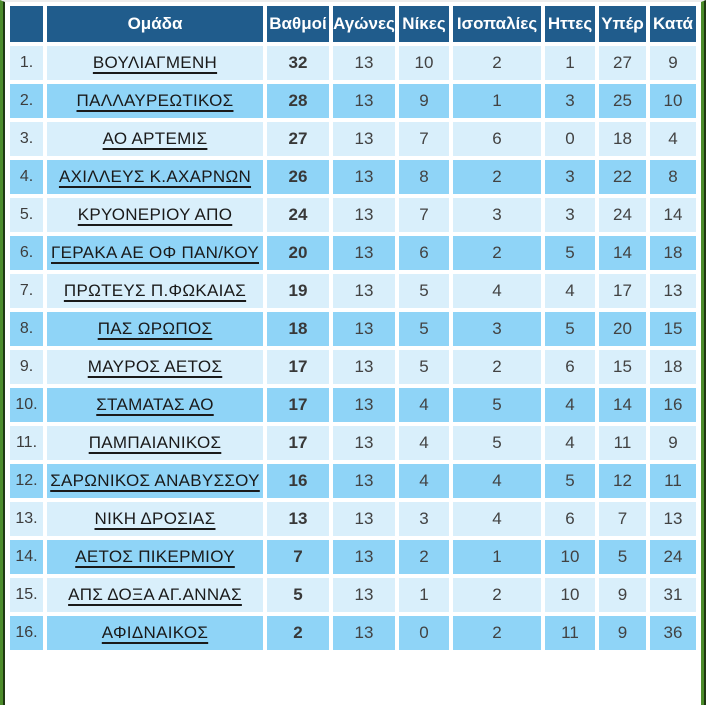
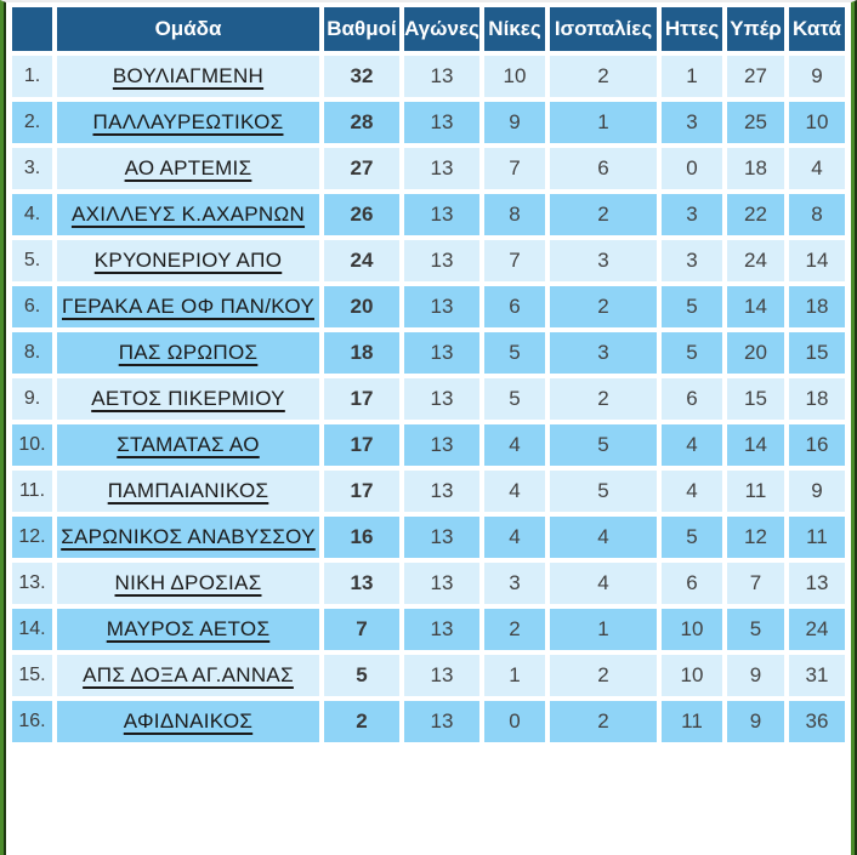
  	Ομάδα	Βαθμοί	Αγώνες	Νίκες	Ισοπαλίες	Ηττες	Υπέρ	Κατά
  1.	ΒΟΥΛΙΑΓΜΕΝΗ	32	13	10	2	1	27	9
  2.	ΠΑΛΛΑΥΡΕΩΤΙΚΟΣ	28	13	9	1	3	25	10
  3.	ΑΟ ΑΡΤΕΜΙΣ	27	13	7	6	0	18	4
  4.	ΑΧΙΛΛΕΥΣ Κ.ΑΧΑΡΝΩΝ	26	13	8	2	3	22	8
  5.	ΚΡΥΟΝΕΡΙΟΥ ΑΠΟ	24	13	7	3	3	24	14
  6.	ΓΕΡΑΚΑ ΑΕ ΟΦ ΠΑΝ/ΚΟΥ	20	13	6	2	5	14	18
- 7.	ΠΡΩΤΕΥΣ Π.ΦΩΚΑΙΑΣ	19	13	5	4	4	17	13
  8.	ΠΑΣ ΩΡΩΠΟΣ	18	13	5	3	5	20	15
- 9.	ΜΑΥΡΟΣ ΑΕΤΟΣ	17	13	5	2	6	15	18
+ 9.	ΑΕΤΟΣ ΠΙΚΕΡΜΙΟΥ	17	13	5	2	6	15	18
  10.	ΣΤΑΜΑΤΑΣ ΑΟ	17	13	4	5	4	14	16
  11.	ΠΑΜΠΑΙΑΝΙΚΟΣ	17	13	4	5	4	11	9
  12.	ΣΑΡΩΝΙΚΟΣ ΑΝΑΒΥΣΣΟΥ	16	13	4	4	5	12	11
  13.	ΝΙΚΗ ΔΡΟΣΙΑΣ	13	13	3	4	6	7	13
- 14.	ΑΕΤΟΣ ΠΙΚΕΡΜΙΟΥ	7	13	2	1	10	5	24
+ 14.	ΜΑΥΡΟΣ ΑΕΤΟΣ	7	13	2	1	10	5	24
  15.	ΑΠΣ ΔΟΞΑ ΑΓ.ΑΝΝΑΣ	5	13	1	2	10	9	31
  16.	ΑΦΙΔΝΑΙΚΟΣ	2	13	0	2	11	9	36
